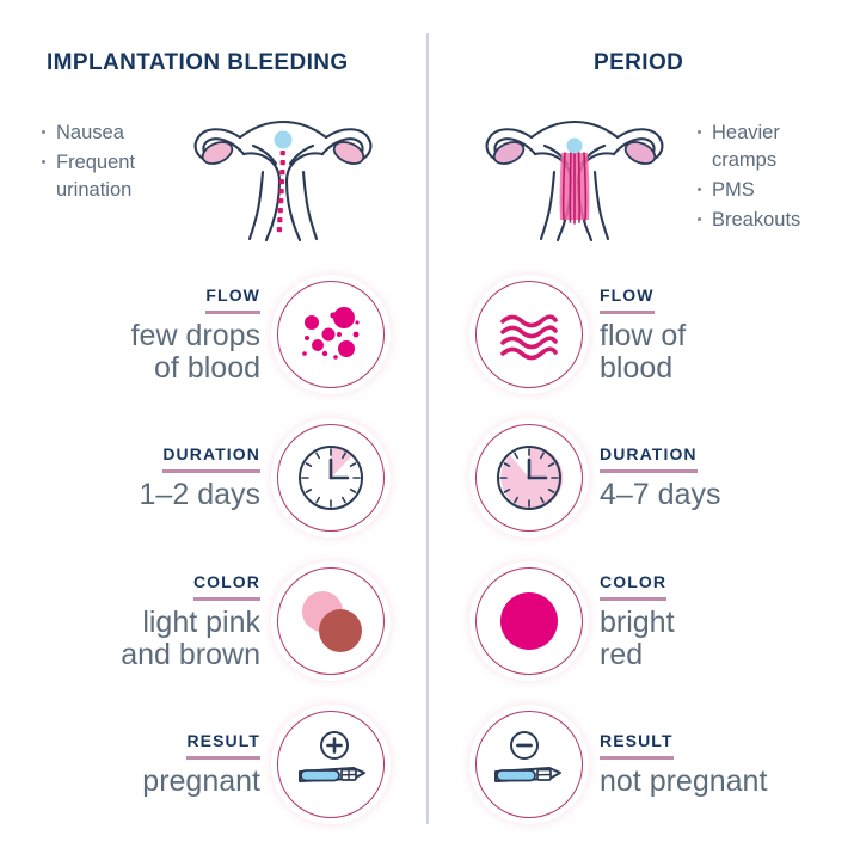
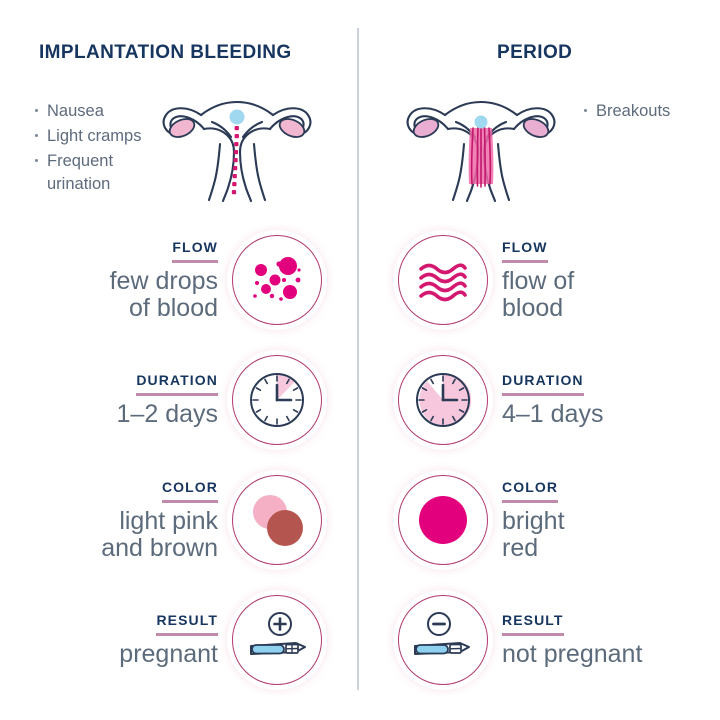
  IMPLANTATION BLEEDING
  PERIOD
  Nausea
+ Light cramps
  Frequent urination
- Heavier cramps
- PMS
  Breakouts
  FLOW
  few drops
  of blood
  FLOW
  flow of
  blood
  DURATION
  1–2 days
  DURATION
- 4–7 days
+ 4–1 days
  COLOR
  light pink
  and brown
  COLOR
  bright
  red
  RESULT
  pregnant
  RESULT
  not pregnant
